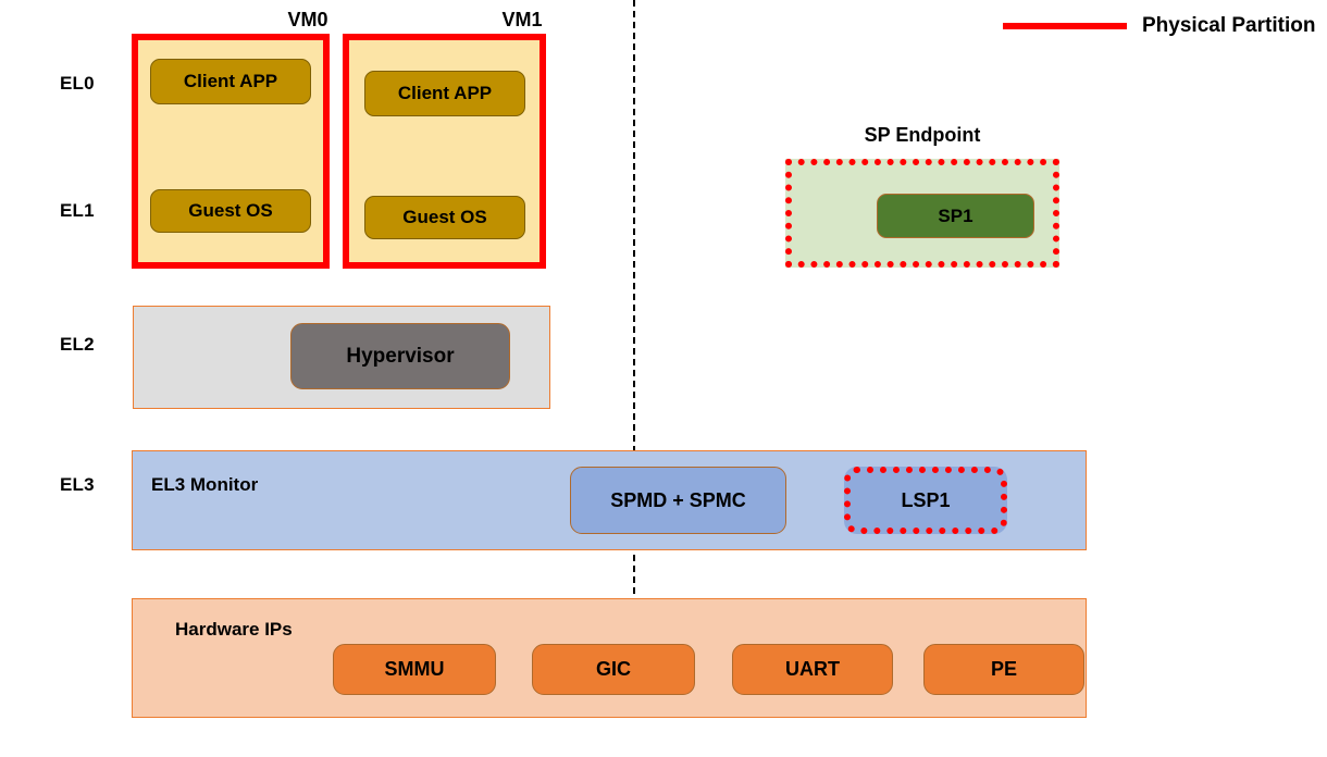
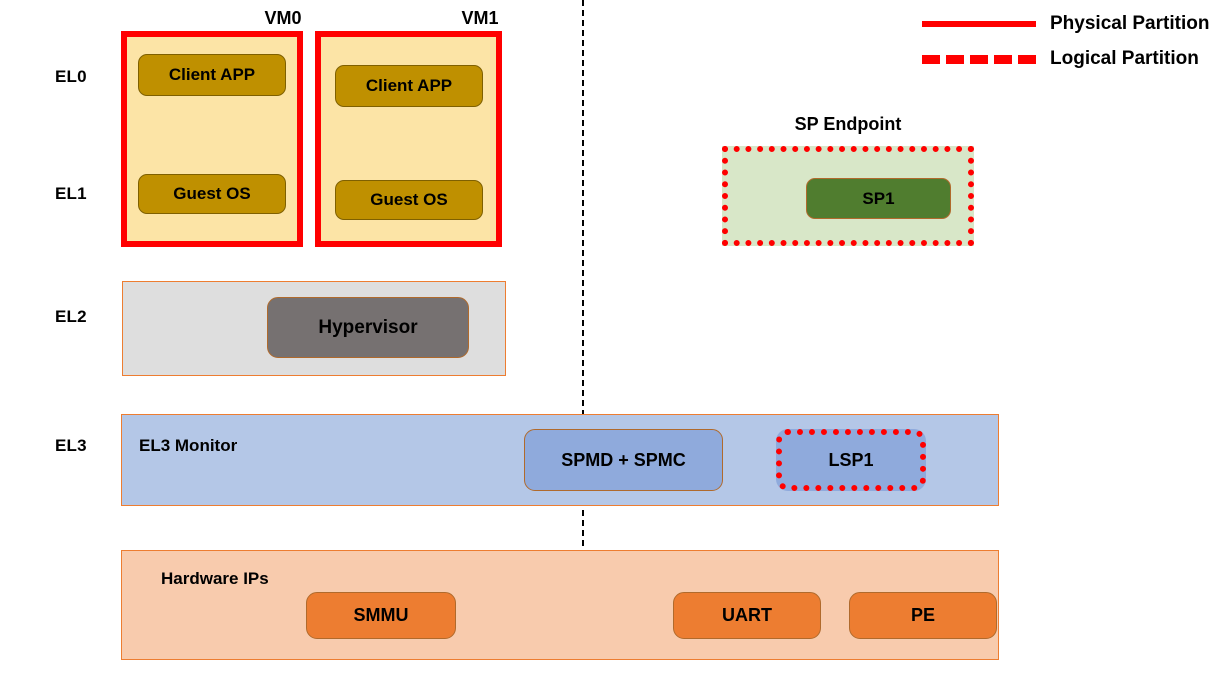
  Physical Partition
+ Logical Partition
  EL0
  EL1
  EL2
  EL3
  VM0
  Client APP
  Guest OS
  VM1
  Client APP
  Guest OS
  SP Endpoint
  SP1
  Hypervisor
  EL3 Monitor
  SPMD + SPMC
  LSP1
  Hardware IPs
  SMMU
- GIC
  UART
  PE
